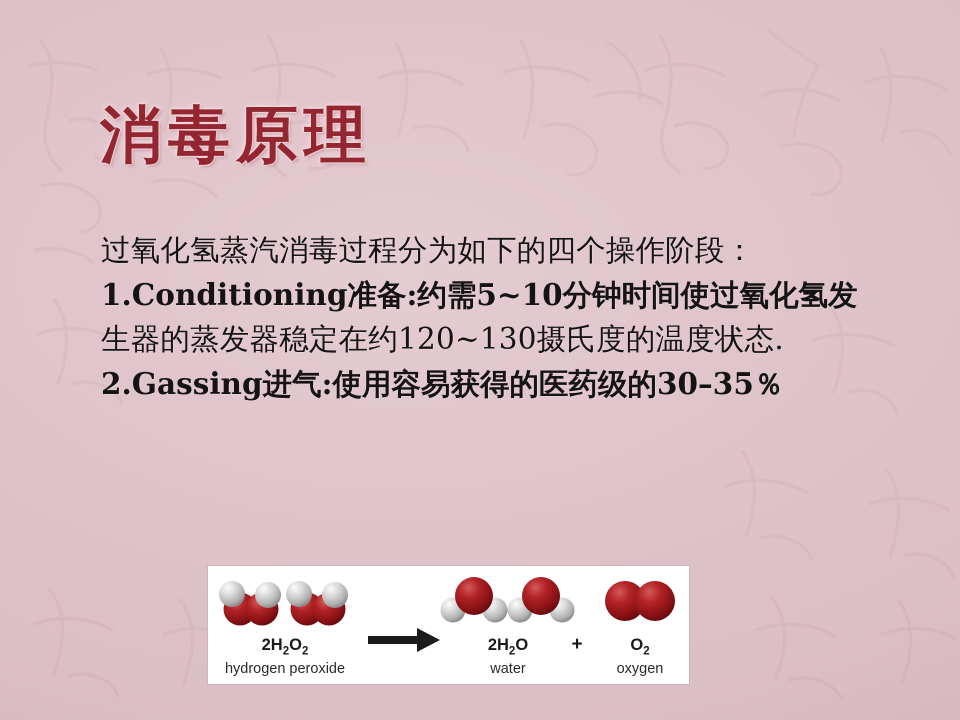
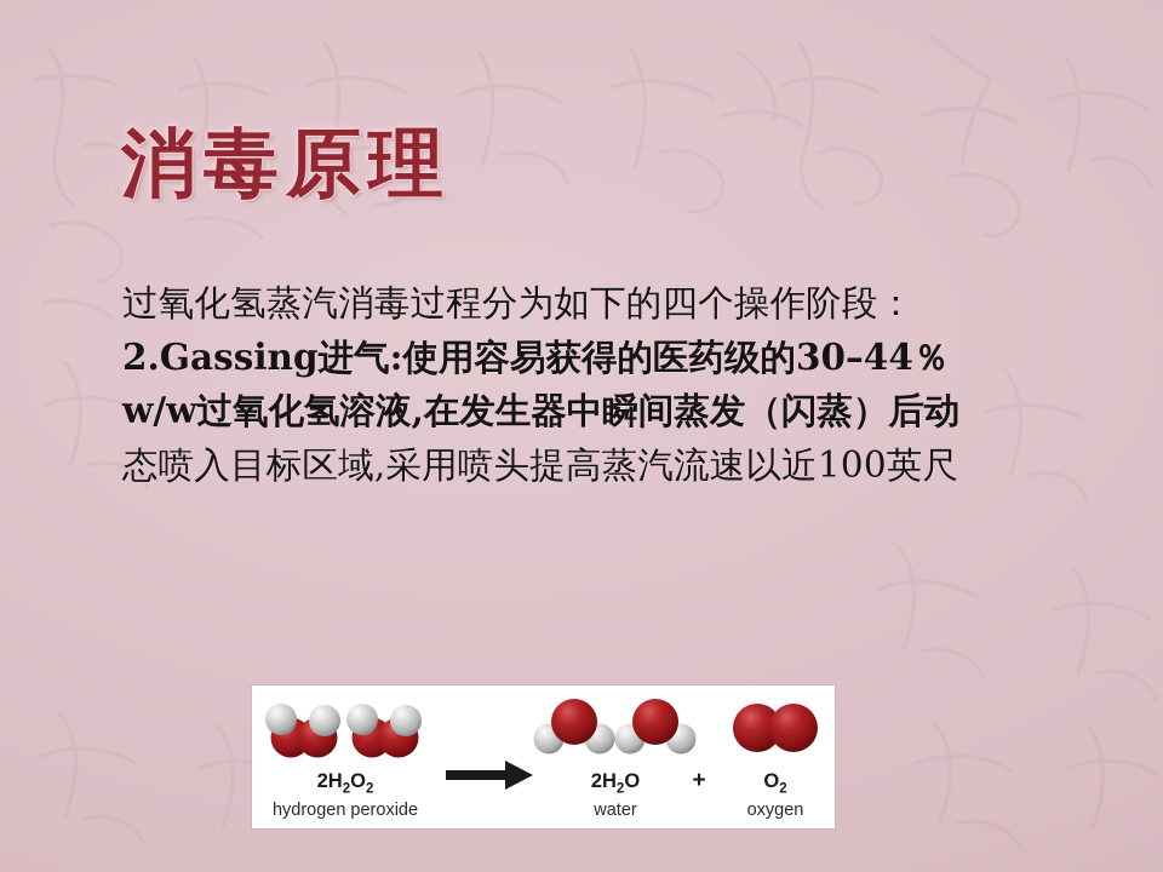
  消毒原理
  过氧化氢蒸汽消毒过程分为如下的四个操作阶段：
- 1.Conditioning准备:约需5~10分钟时间使过氧化氢发
- 生器的蒸发器稳定在约120~130摄氏度的温度状态.
- 2.Gassing进气:使用容易获得的医药级的30–35％
+ 2.Gassing进气:使用容易获得的医药级的30–44％
+ w/w过氧化氢溶液,在发生器中瞬间蒸发（闪蒸）后动
+ 态喷入目标区域,采用喷头提高蒸汽流速以近100英尺
  2H2 O2
  hydrogen peroxide
  2H2 O
  water
  +
  O2
  oxygen
